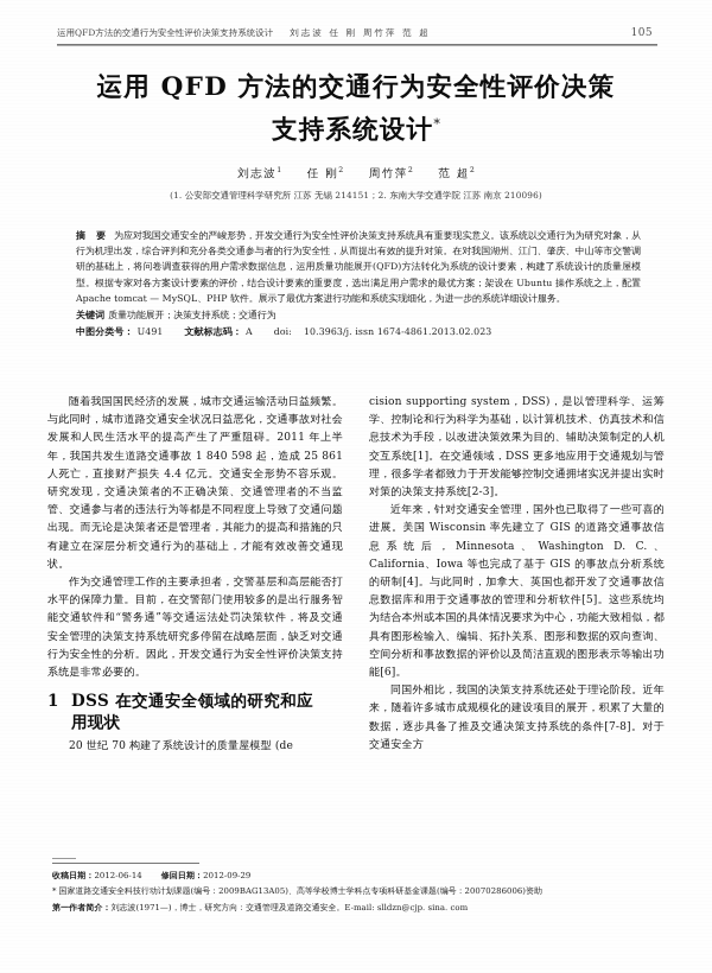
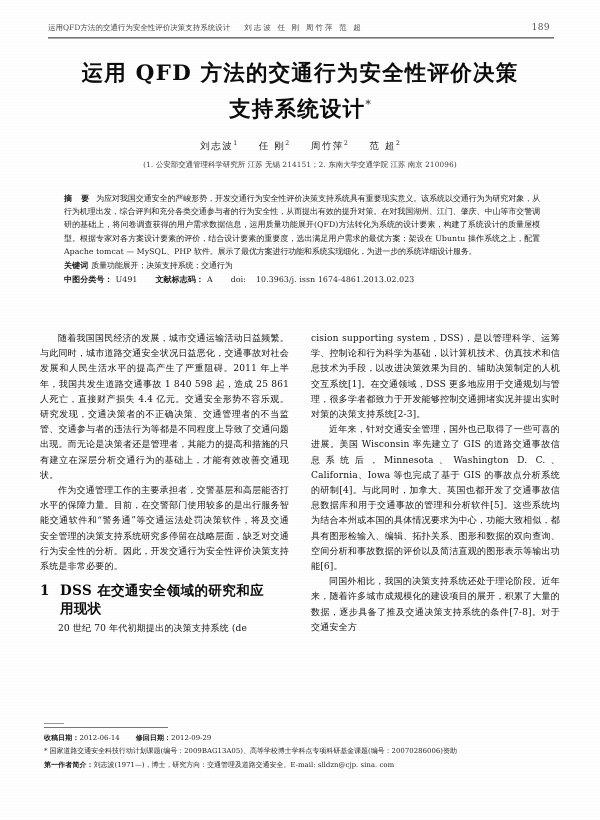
  运用QFD方法的交通行为安全性评价决策支持系统设计
  刘志波 任 刚 周竹萍 范 超
- 105
+ 189
  运用 QFD 方法的交通行为安全性评价决策
  支持系统设计*
  刘志波 任 刚 周竹萍 范 超
  (1. 公安部交通管理科学研究所 江苏 无锡 214151；2. 东南大学交通学院 江苏 南京 210096)
  摘 要 为应对我国交通安全的严峻形势，开发交通行为安全性评价决策支持系统具有重要现实意义。该系统以交通行为为研究对象，从行为机理出发，综合评判和充分各类交通参与者的行为安全性，从而提出有效的提升对策。在对我国湖州、江门、肇庆、中山等市交警调研的基础上，将问卷调查获得的用户需求数据信息，运用质量功能展开(QFD)方法转化为系统的设计要素，构建了系统设计的质量屋模型。根据专家对各方案设计要素的评价，结合设计要素的重要度，选出满足用户需求的最优方案；架设在 Ubuntu 操作系统之上，配置 Apache tomcat — MySQL、PHP 软件。展示了最优方案进行功能和系统实现细化，为进一步的系统详细设计服务。
  关键词 质量功能展开；决策支持系统；交通行为
  中图分类号： U491 文献标志码： A doi: 10.3963/j. issn 1674-4861.2013.02.023
  随着我国国民经济的发展，城市交通运输活动日益频繁。与此同时，城市道路交通安全状况日益恶化，交通事故对社会发展和人民生活水平的提高产生了严重阻碍。2011 年上半年，我国共发生道路交通事故 1 840 598 起，造成 25 861 人死亡，直接财产损失 4.4 亿元。交通安全形势不容乐观。研究发现，交通决策者的不正确决策、交通管理者的不当监管、交通参与者的违法行为等都是不同程度上导致了交通问题出现。而无论是决策者还是管理者，其能力的提高和措施的只有建立在深层分析交通行为的基础上，才能有效改善交通现状。
  作为交通管理工作的主要承担者，交警基层和高层能否打水平的保障力量。目前，在交警部门使用较多的是出行服务智能交通软件和“警务通”等交通运法处罚决策软件，将及交通安全管理的决策支持系统研究多停留在战略层面，缺乏对交通行为安全性的分析。因此，开发交通行为安全性评价决策支持系统是非常必要的。
  1 DSS 在交通安全领域的研究和应
  用现状
- 20 世纪 70 构建了系统设计的质量屋模型 (de
+ 20 世纪 70 年代初期提出的决策支持系统 (de
  cision supporting system，DSS)，是以管理科学、运筹学、控制论和行为科学为基础，以计算机技术、仿真技术和信息技术为手段，以改进决策效果为目的、辅助决策制定的人机交互系统[1]。在交通领域，DSS 更多地应用于交通规划与管理，很多学者都致力于开发能够控制交通拥堵实况并提出实时对策的决策支持系统[2-3]。
  近年来，针对交通安全管理，国外也已取得了一些可喜的进展。美国 Wisconsin 率先建立了 GIS 的道路交通事故信息系统后，Minnesota、Washington D. C.、California、Iowa 等也完成了基于 GIS 的事故点分析系统的研制[4]。与此同时，加拿大、英国也都开发了交通事故信息数据库和用于交通事故的管理和分析软件[5]。这些系统均为结合本州或本国的具体情况要求为中心，功能大致相似，都具有图形检输入、编辑、拓扑关系、图形和数据的双向查询、空间分析和事故数据的评价以及简洁直观的图形表示等输出功能[6]。
  同国外相比，我国的决策支持系统还处于理论阶段。近年来，随着许多城市成规模化的建设项目的展开，积累了大量的数据，逐步具备了推及交通决策支持系统的条件[7-8]。对于交通安全方
  收稿日期：2012-06-14 修回日期：2012-09-29
  * 国家道路交通安全科技行动计划课题(编号：2009BAG13A05)、高等学校博士学科点专项科研基金课题(编号：20070286006)资助
  第一作者简介：刘志波(1971—)，博士，研究方向：交通管理及道路交通安全。E-mail: slldzn@cjp. sina. com
